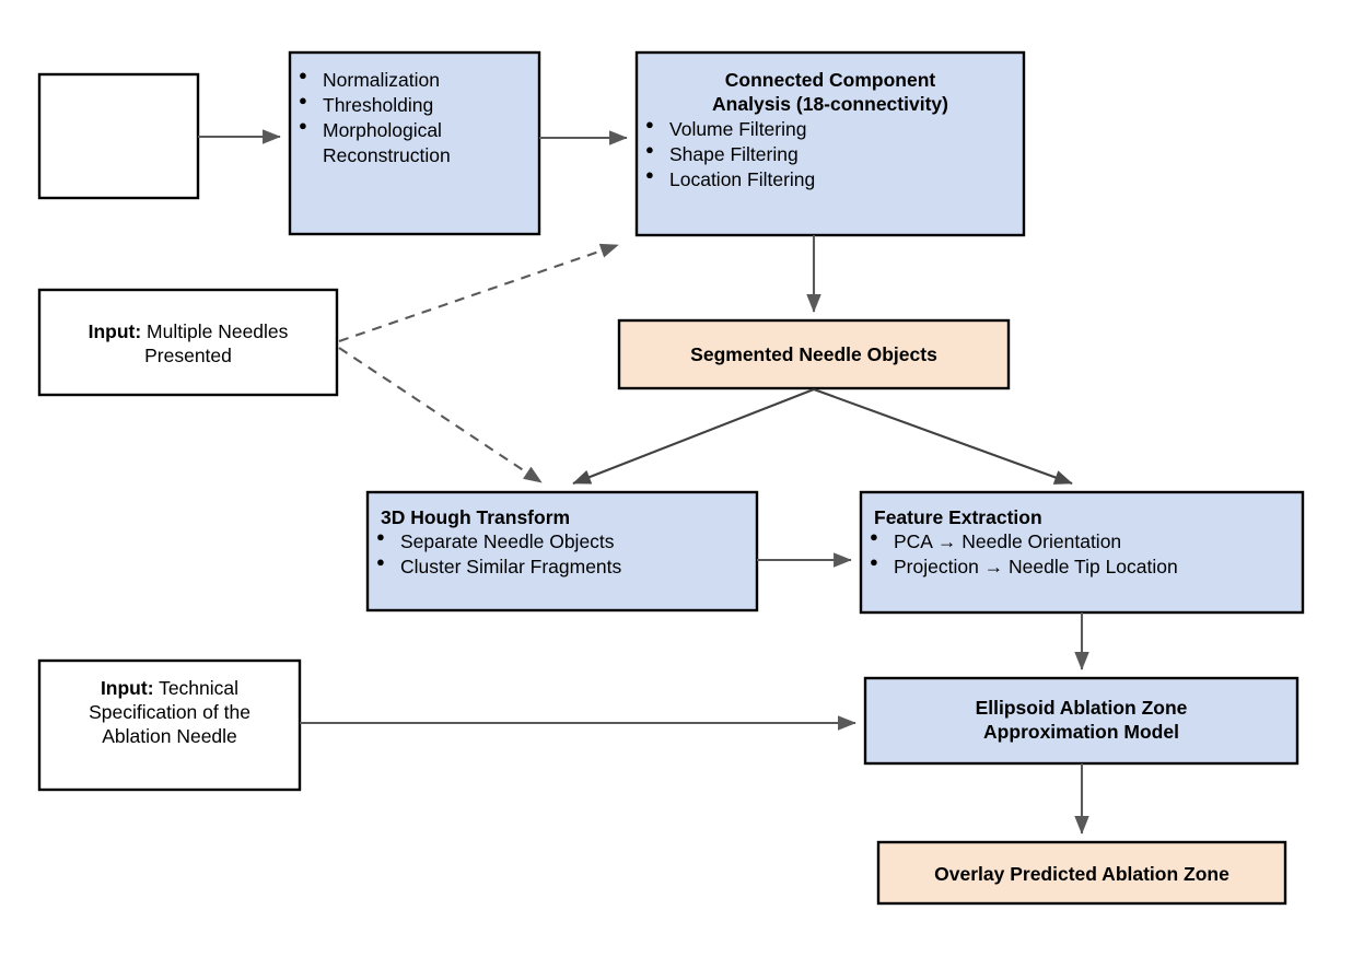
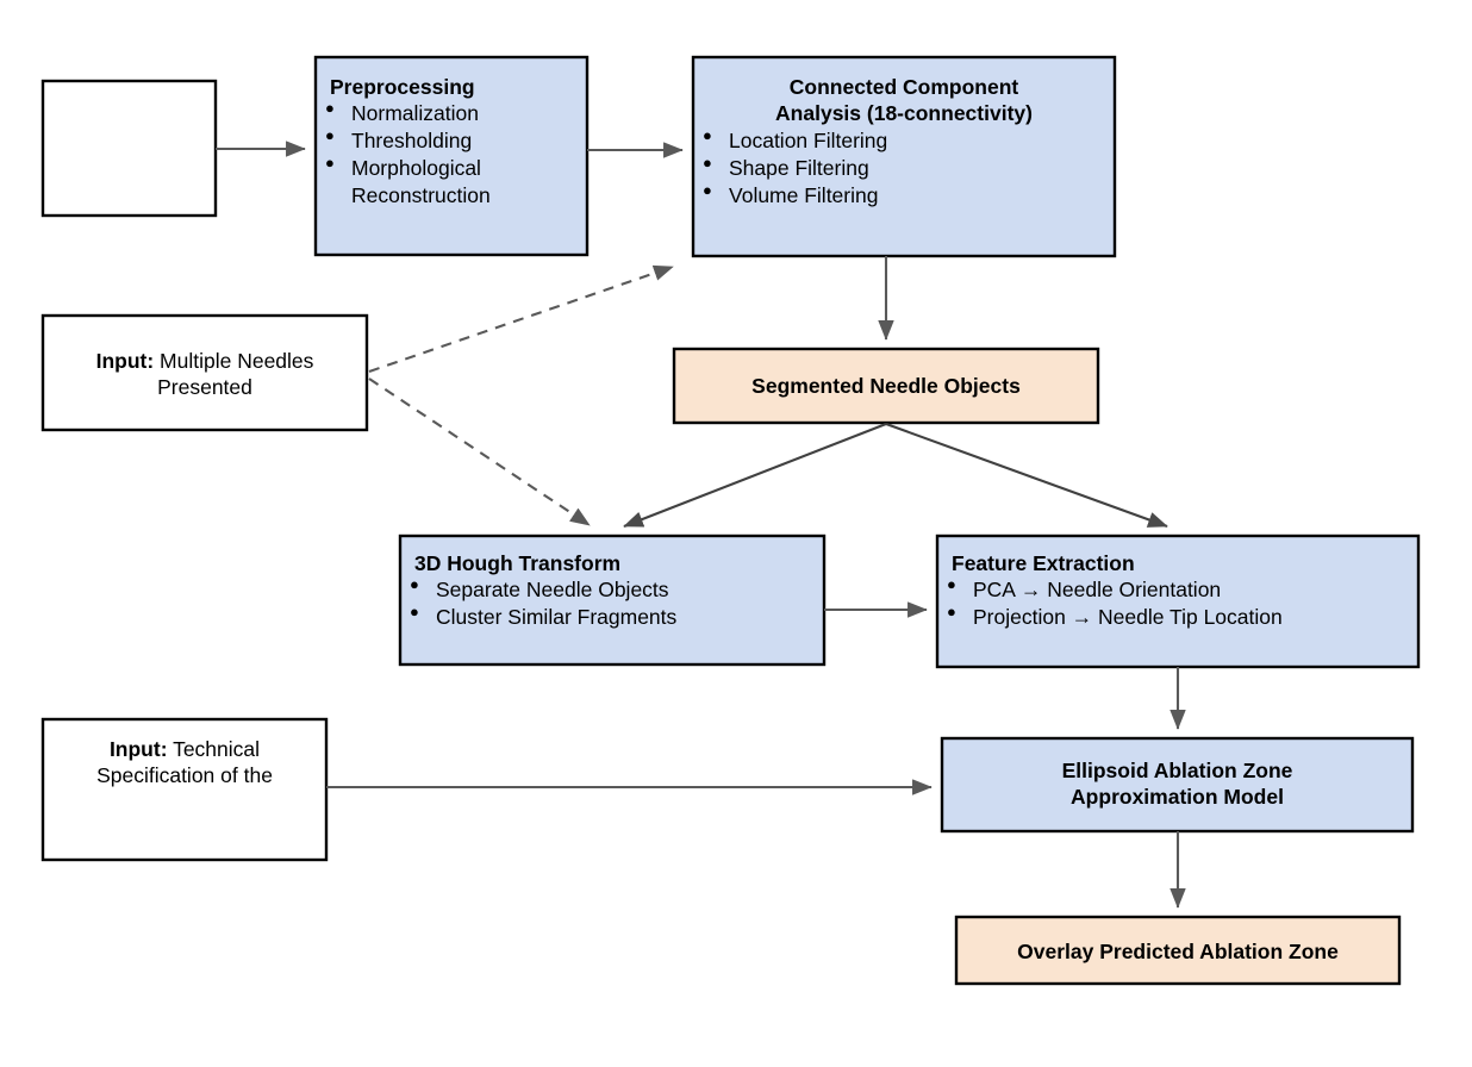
+ Preprocessing
  Normalization
  Thresholding
  Morphological
  Reconstruction
  Connected Component
  Analysis (18-connectivity)
- Volume Filtering
+ Location Filtering
  Shape Filtering
- Location Filtering
+ Volume Filtering
  Input: Multiple Needles
  Presented
  Segmented Needle Objects
  3D Hough Transform
  Separate Needle Objects
  Cluster Similar Fragments
  Feature Extraction
  PCA → Needle Orientation
  Projection → Needle Tip Location
  Input: Technical
  Specification of the
- Ablation Needle
  Ellipsoid Ablation Zone
  Approximation Model
  Overlay Predicted Ablation Zone
